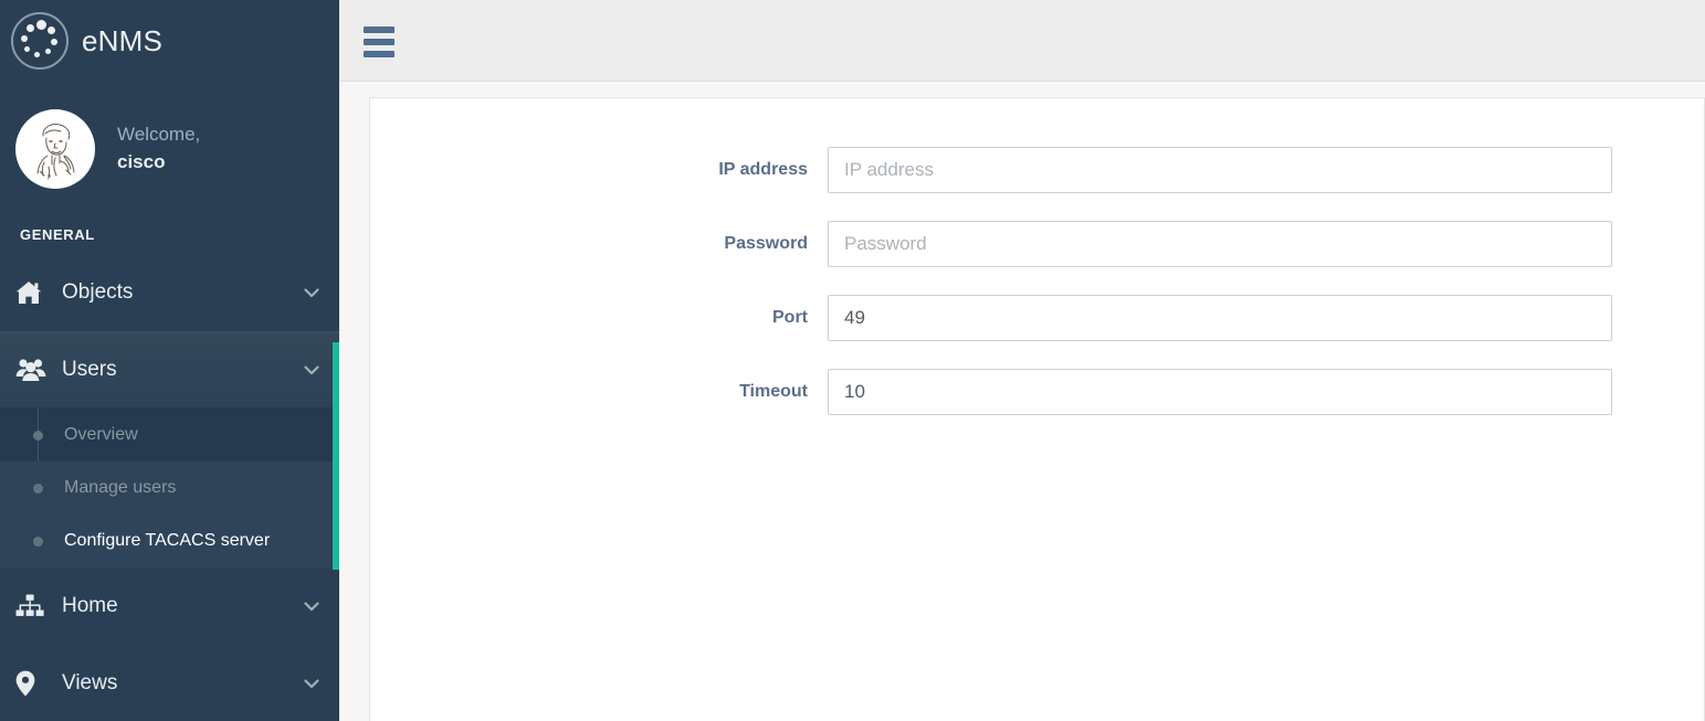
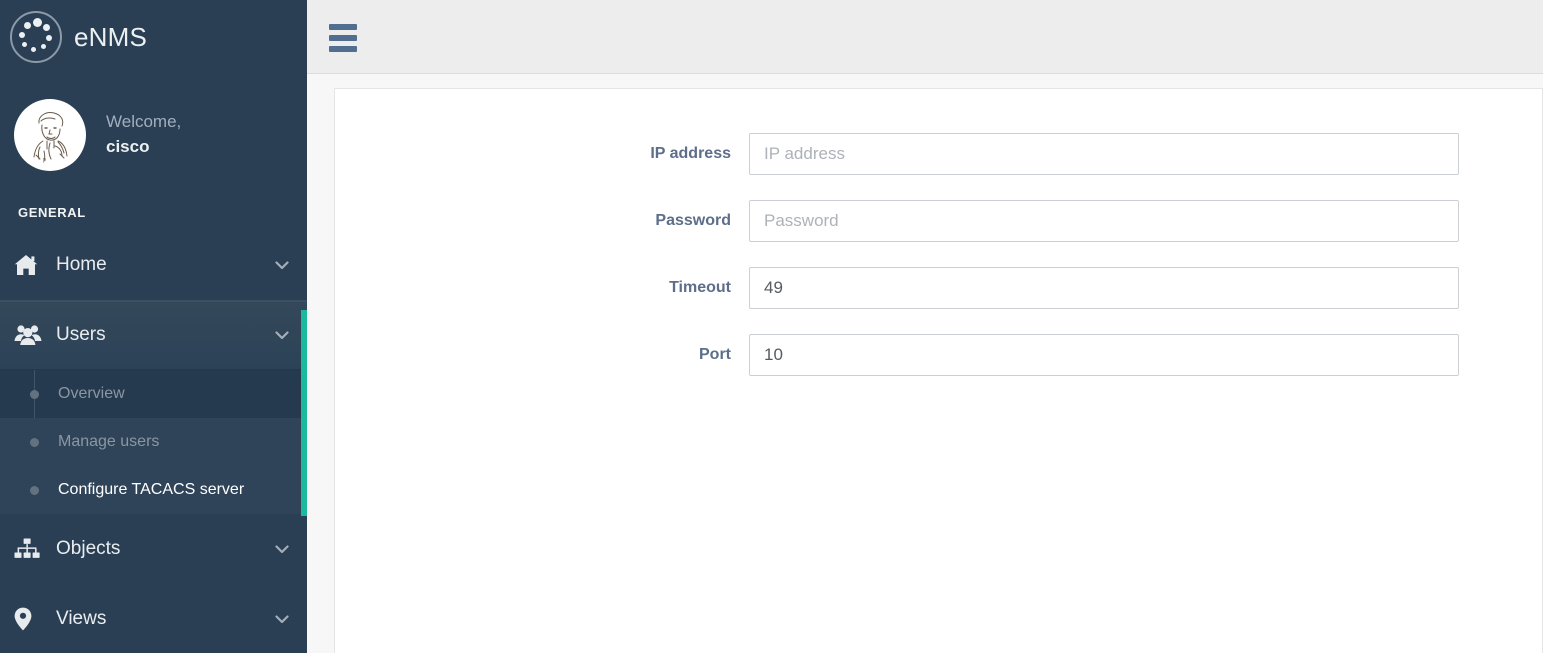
  eNMS
  Welcome,
  cisco
  GENERAL
- Objects
+ Home
  Users
  Overview
  Manage users
  Configure TACACS server
- Home
+ Objects
  Views
  IP address
  IP address
  Password
  Password
- Port
+ Timeout
  49
- Timeout
+ Port
  10
